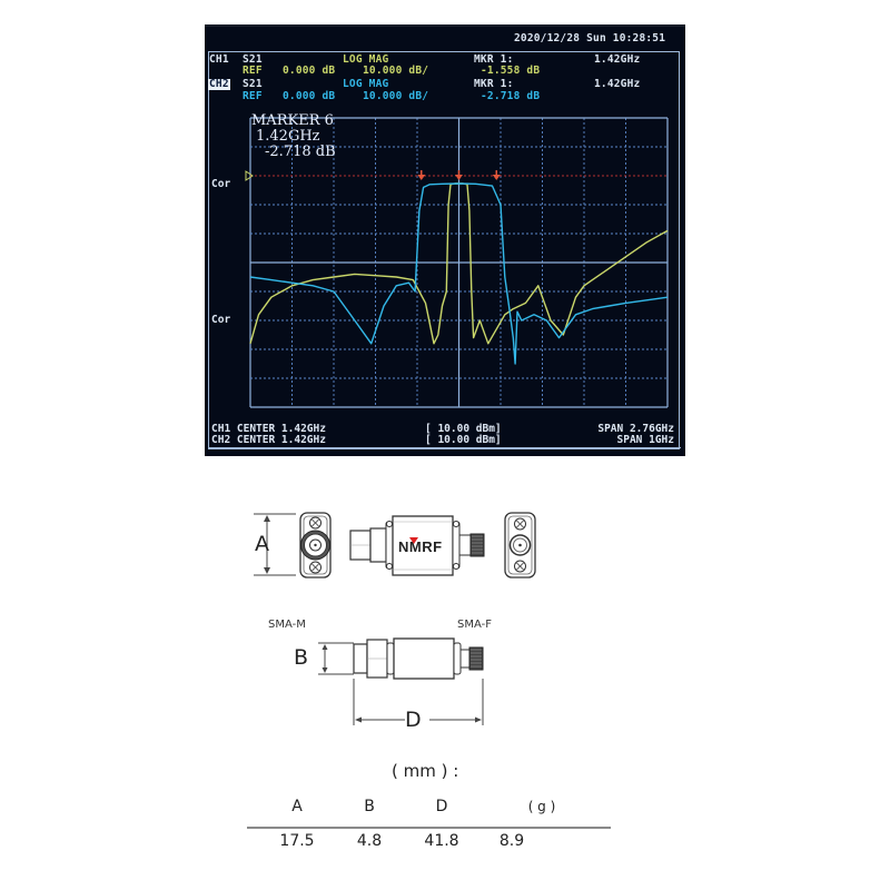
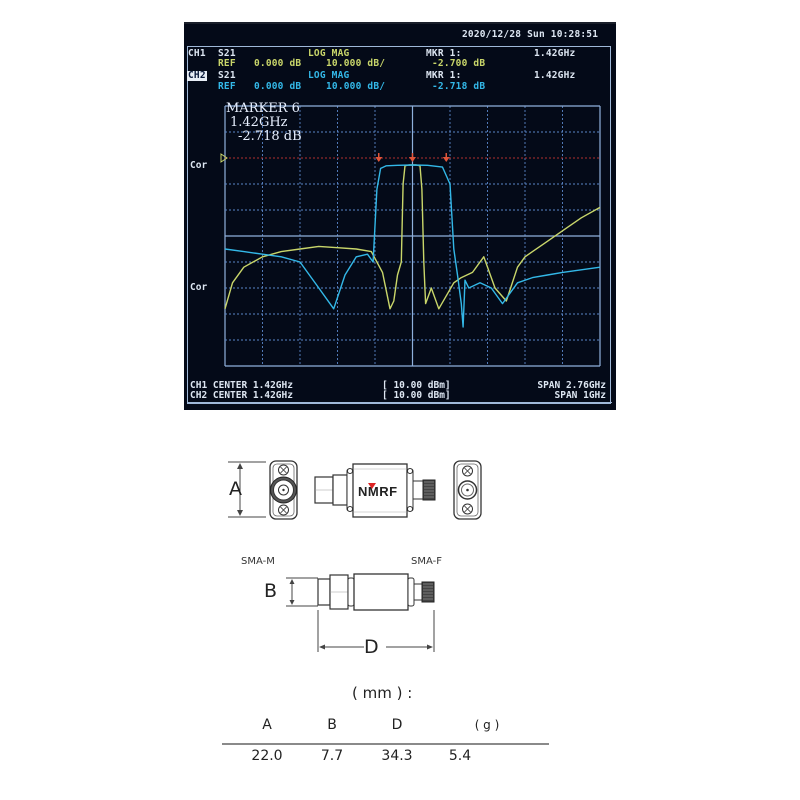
  2020/12/28 Sun 10:28:51
  CH1
  S21
  LOG MAG
  MKR 1:
  1.42GHz
  REF
  0.000 dB
  10.000 dB/
- -1.558 dB
+ -2.700 dB
  CH2
  S21
  LOG MAG
  MKR 1:
  1.42GHz
  REF
  0.000 dB
  10.000 dB/
  -2.718 dB
  Cor
  Cor
  MARKER 6
  1.42GHz
  -2.718 dB
  CH1 CENTER 1.42GHz
  CH2 CENTER 1.42GHz
  [ 10.00 dBm]
  [ 10.00 dBm]
  SPAN 2.76GHz
  SPAN 1GHz
  A
  NMRF
  SMA-M
  SMA-F
  B
  D
  ( mm ) :
  A
  B
  D
  ( g )
- 17.5
+ 22.0
- 4.8
+ 7.7
- 41.8
+ 34.3
- 8.9
+ 5.4
